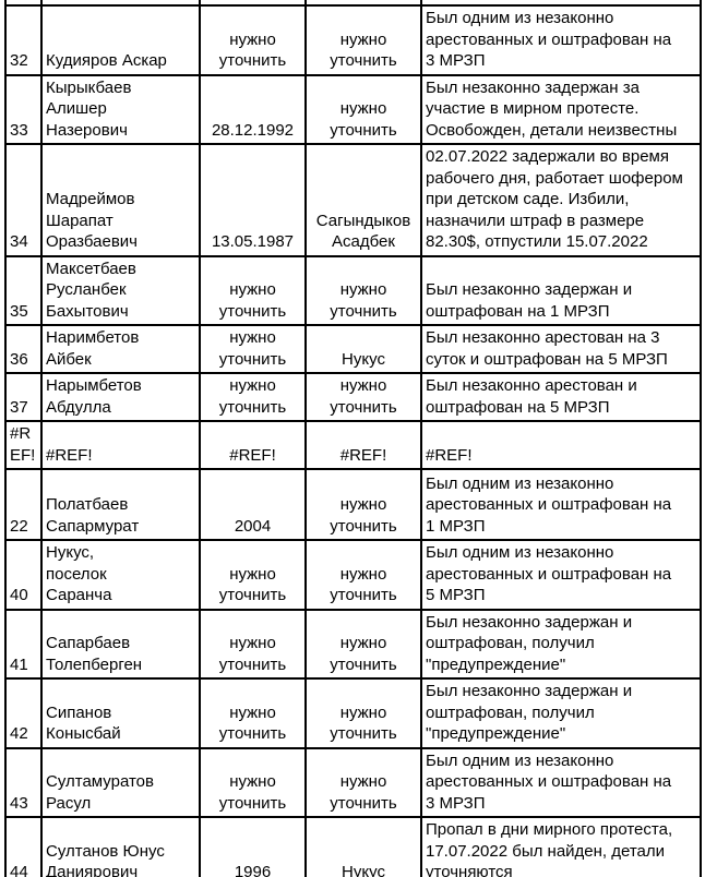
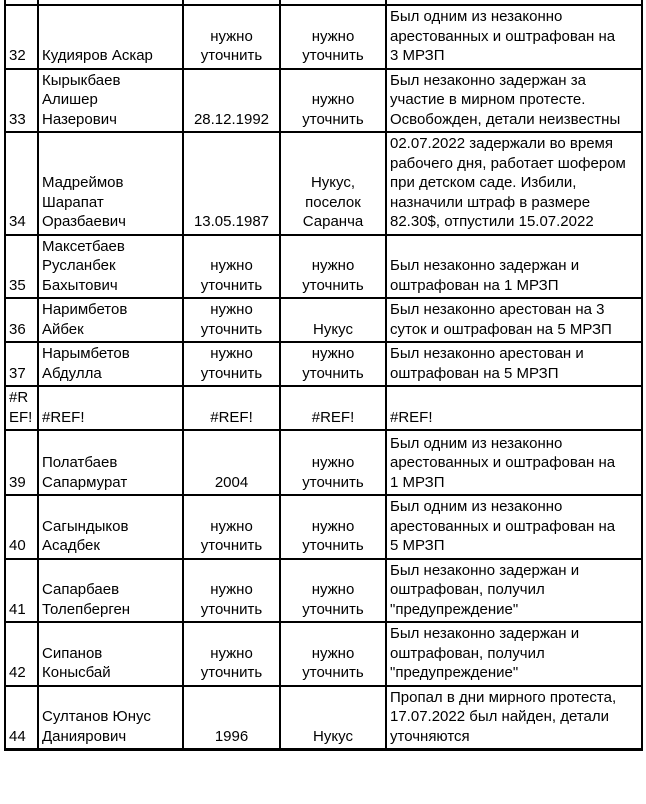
  32	Кудияров Аскар	нужно уточнить	нужно уточнить	Был одним из незаконно арестованных и оштрафован на 3 МРЗП
  33	Кырыкбаев Алишер Назерович	28.12.1992	нужно уточнить	Был незаконно задержан за участие в мирном протесте. Освобожден, детали неизвестны
- 34	Мадреймов Шарапат Оразбаевич	13.05.1987	Сагындыков Асадбек	02.07.2022 задержали во время рабочего дня, работает шофером при детском саде. Избили, назначили штраф в размере 82.30$, отпустили 15.07.2022
+ 34	Мадреймов Шарапат Оразбаевич	13.05.1987	Нукус, поселок Саранча	02.07.2022 задержали во время рабочего дня, работает шофером при детском саде. Избили, назначили штраф в размере 82.30$, отпустили 15.07.2022
  35	Максетбаев Русланбек Бахытович	нужно уточнить	нужно уточнить	Был незаконно задержан и оштрафован на 1 МРЗП
  36	Наримбетов Айбек	нужно уточнить	Нукус	Был незаконно арестован на 3 суток и оштрафован на 5 МРЗП
  37	Нарымбетов Абдулла	нужно уточнить	нужно уточнить	Был незаконно арестован и оштрафован на 5 МРЗП
  #R EF!	#REF!	#REF!	#REF!	#REF!
- 22	Полатбаев Сапармурат	2004	нужно уточнить	Был одним из незаконно арестованных и оштрафован на 1 МРЗП
+ 39	Полатбаев Сапармурат	2004	нужно уточнить	Был одним из незаконно арестованных и оштрафован на 1 МРЗП
- 40	Нукус, поселок Саранча	нужно уточнить	нужно уточнить	Был одним из незаконно арестованных и оштрафован на 5 МРЗП
+ 40	Сагындыков Асадбек	нужно уточнить	нужно уточнить	Был одним из незаконно арестованных и оштрафован на 5 МРЗП
  41	Сапарбаев Толепберген	нужно уточнить	нужно уточнить	Был незаконно задержан и оштрафован, получил "предупреждение"
  42	Сипанов Конысбай	нужно уточнить	нужно уточнить	Был незаконно задержан и оштрафован, получил "предупреждение"
- 43	Султамуратов Расул	нужно уточнить	нужно уточнить	Был одним из незаконно арестованных и оштрафован на 3 МРЗП
  44	Султанов Юнус Даниярович	1996	Нукус	Пропал в дни мирного протеста, 17.07.2022 был найден, детали уточняются
